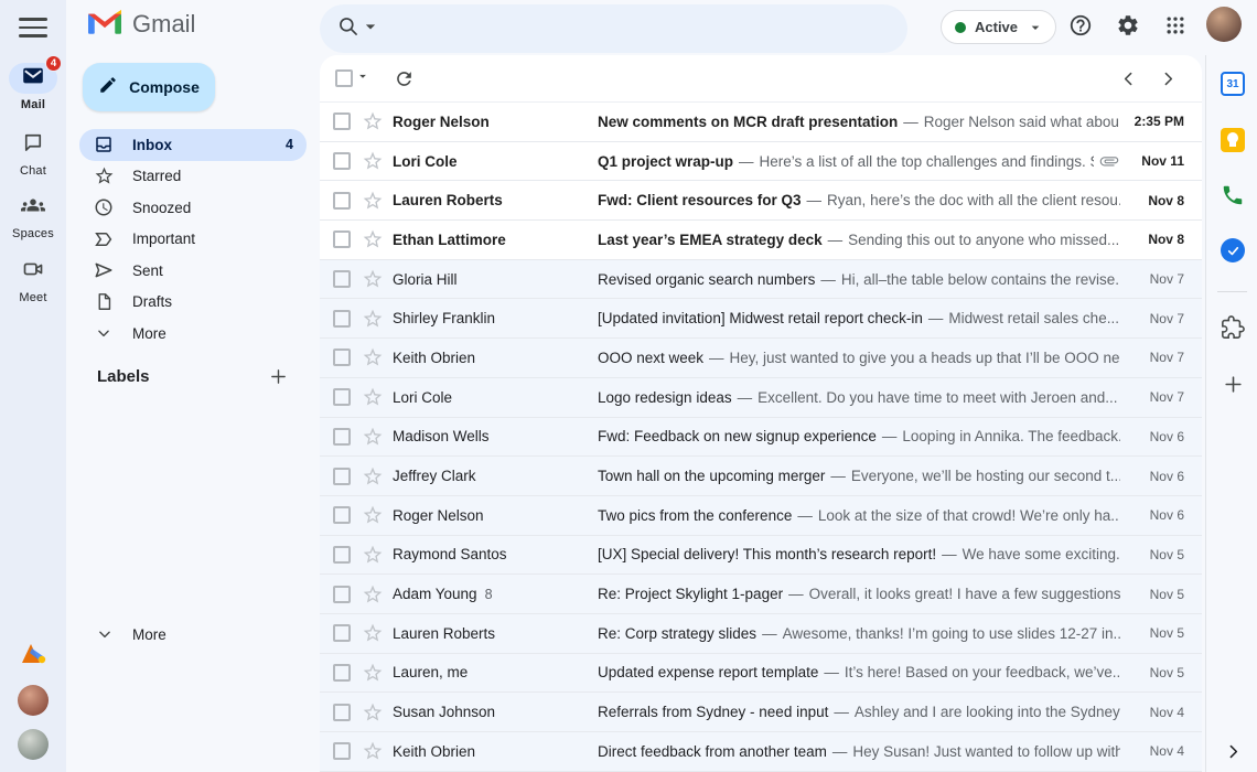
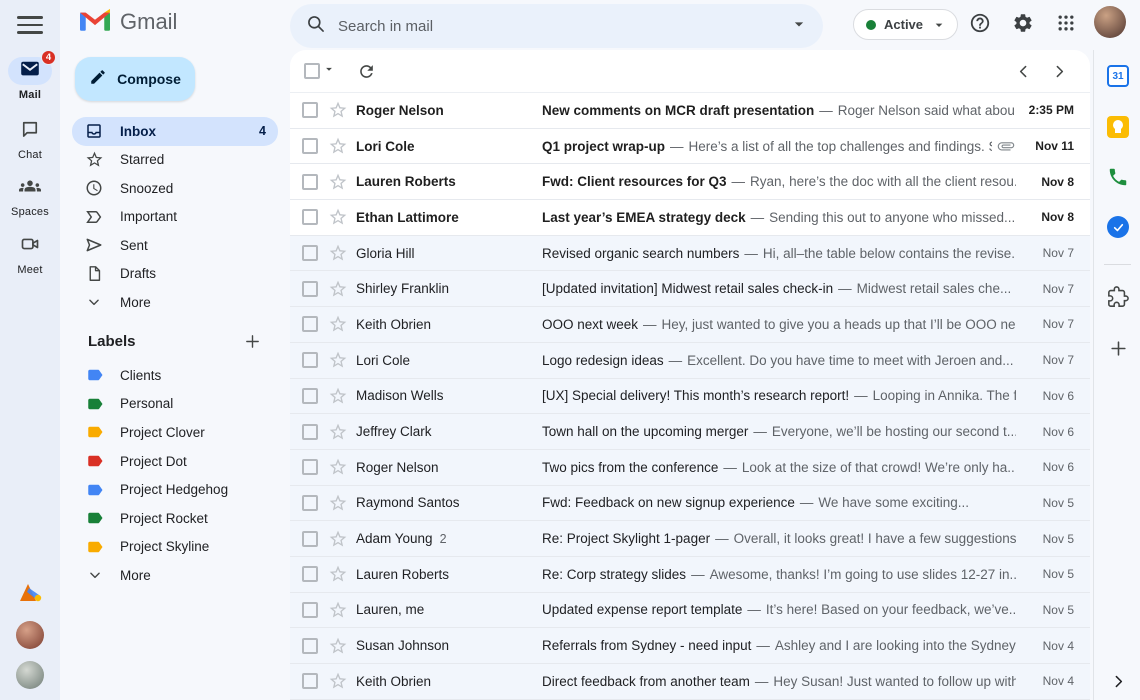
  4
  Mail
  Chat
  Spaces
  Meet
  Gmail
  Compose
  Inbox
  4
  Starred
  Snoozed
  Important
  Sent
  Drafts
  More
  Labels
+ Clients
+ Personal
+ Project Clover
+ Project Dot
+ Project Hedgehog
+ Project Rocket
+ Project Skyline
  More
+ Search in mail
  Active
  Roger Nelson
  New comments on MCR draft presentation — Roger Nelson said what abou
  2:35 PM
  Lori Cole
  Q1 project wrap-up — Here’s a list of all the top challenges and findings.
  Nov 11
  Lauren Roberts
  Fwd: Client resources for Q3 — Ryan, here’s the doc with all the client resou.
  Nov 8
  Ethan Lattimore
  Last year’s EMEA strategy deck — Sending this out to anyone who missed...
  Nov 8
  Gloria Hill
  Revised organic search numbers — Hi, all–the table below contains the revise.
  Nov 7
  Shirley Franklin
- [Updated invitation] Midwest retail report check-in — Midwest retail sales che...
+ [Updated invitation] Midwest retail sales check-in — Midwest retail sales che...
  Nov 7
  Keith Obrien
  OOO next week — Hey, just wanted to give you a heads up that I’ll be OOO ne
  Nov 7
  Lori Cole
  Logo redesign ideas — Excellent. Do you have time to meet with Jeroen and...
  Nov 7
  Madison Wells
- Fwd: Feedback on new signup experience — Looping in Annika. The feedback.
+ [UX] Special delivery! This month’s research report! — Looping in Annika. The f
  Nov 6
  Jeffrey Clark
  Town hall on the upcoming merger — Everyone, we’ll be hosting our second t..
  Nov 6
  Roger Nelson
  Two pics from the conference — Look at the size of that crowd! We’re only ha..
  Nov 6
  Raymond Santos
- [UX] Special delivery! This month’s research report! — We have some exciting.
+ Fwd: Feedback on new signup experience — We have some exciting...
  Nov 5
  Adam Young
- 8
+ 2
  Re: Project Skylight 1-pager — Overall, it looks great! I have a few suggestions
  Nov 5
  Lauren Roberts
  Re: Corp strategy slides — Awesome, thanks! I’m going to use slides 12-27 in..
  Nov 5
  Lauren, me
  Updated expense report template — It’s here! Based on your feedback, we’ve..
  Nov 5
  Susan Johnson
  Referrals from Sydney - need input — Ashley and I are looking into the Sydney
  Nov 4
  Keith Obrien
  Direct feedback from another team — Hey Susan! Just wanted to follow up with
  Nov 4
  31
